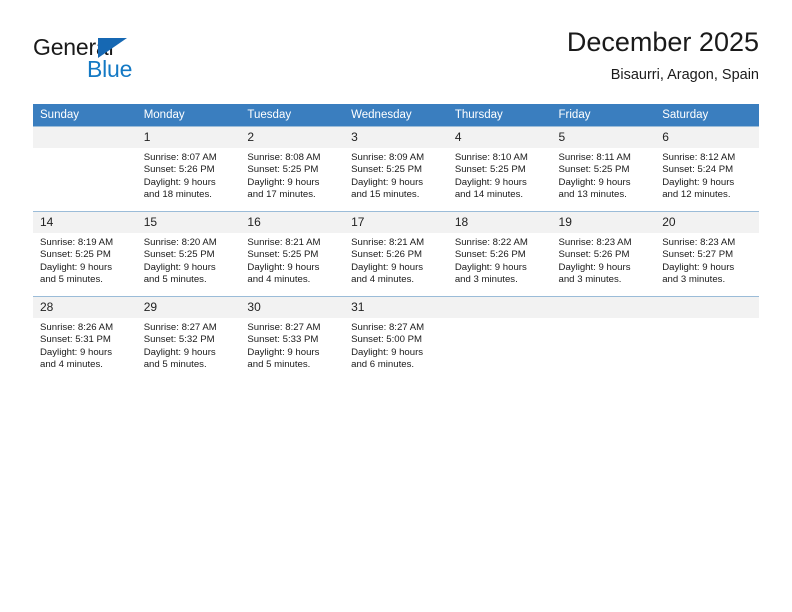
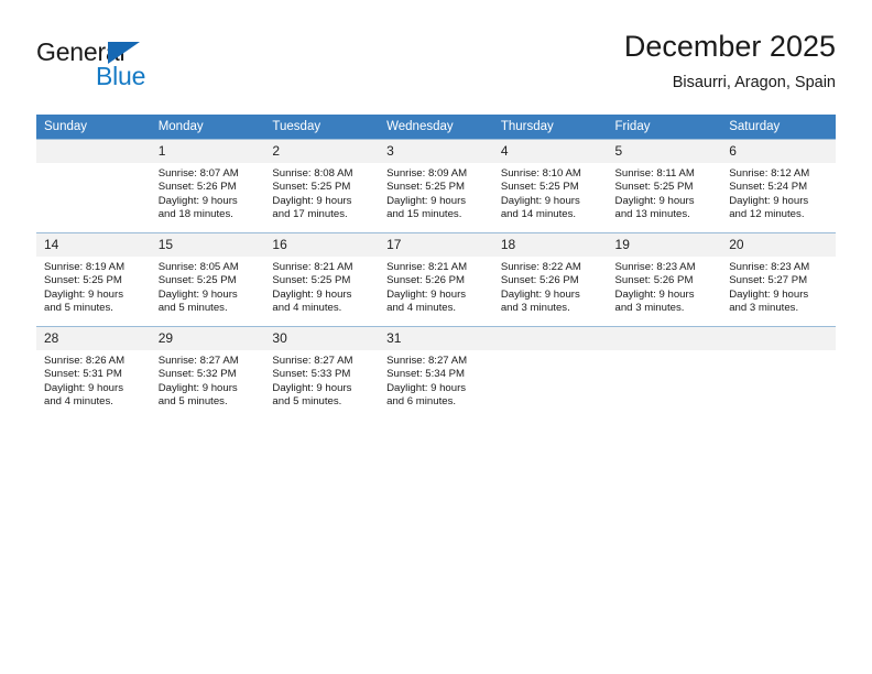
  General
  Blue
  December 2025
  Bisaurri, Aragon, Spain
  Sunday	Monday	Tuesday	Wednesday	Thursday	Friday	Saturday
  	1Sunrise: 8:07 AMSunset: 5:26 PMDaylight: 9 hoursand 18 minutes.	2Sunrise: 8:08 AMSunset: 5:25 PMDaylight: 9 hoursand 17 minutes.	3Sunrise: 8:09 AMSunset: 5:25 PMDaylight: 9 hoursand 15 minutes.	4Sunrise: 8:10 AMSunset: 5:25 PMDaylight: 9 hoursand 14 minutes.	5Sunrise: 8:11 AMSunset: 5:25 PMDaylight: 9 hoursand 13 minutes.	6Sunrise: 8:12 AMSunset: 5:24 PMDaylight: 9 hoursand 12 minutes.
- 14Sunrise: 8:19 AMSunset: 5:25 PMDaylight: 9 hoursand 5 minutes.	15Sunrise: 8:20 AMSunset: 5:25 PMDaylight: 9 hoursand 5 minutes.	16Sunrise: 8:21 AMSunset: 5:25 PMDaylight: 9 hoursand 4 minutes.	17Sunrise: 8:21 AMSunset: 5:26 PMDaylight: 9 hoursand 4 minutes.	18Sunrise: 8:22 AMSunset: 5:26 PMDaylight: 9 hoursand 3 minutes.	19Sunrise: 8:23 AMSunset: 5:26 PMDaylight: 9 hoursand 3 minutes.	20Sunrise: 8:23 AMSunset: 5:27 PMDaylight: 9 hoursand 3 minutes.
+ 14Sunrise: 8:19 AMSunset: 5:25 PMDaylight: 9 hoursand 5 minutes.	15Sunrise: 8:05 AMSunset: 5:25 PMDaylight: 9 hoursand 5 minutes.	16Sunrise: 8:21 AMSunset: 5:25 PMDaylight: 9 hoursand 4 minutes.	17Sunrise: 8:21 AMSunset: 5:26 PMDaylight: 9 hoursand 4 minutes.	18Sunrise: 8:22 AMSunset: 5:26 PMDaylight: 9 hoursand 3 minutes.	19Sunrise: 8:23 AMSunset: 5:26 PMDaylight: 9 hoursand 3 minutes.	20Sunrise: 8:23 AMSunset: 5:27 PMDaylight: 9 hoursand 3 minutes.
- 28Sunrise: 8:26 AMSunset: 5:31 PMDaylight: 9 hoursand 4 minutes.	29Sunrise: 8:27 AMSunset: 5:32 PMDaylight: 9 hoursand 5 minutes.	30Sunrise: 8:27 AMSunset: 5:33 PMDaylight: 9 hoursand 5 minutes.	31Sunrise: 8:27 AMSunset: 5:00 PMDaylight: 9 hoursand 6 minutes.
+ 28Sunrise: 8:26 AMSunset: 5:31 PMDaylight: 9 hoursand 4 minutes.	29Sunrise: 8:27 AMSunset: 5:32 PMDaylight: 9 hoursand 5 minutes.	30Sunrise: 8:27 AMSunset: 5:33 PMDaylight: 9 hoursand 5 minutes.	31Sunrise: 8:27 AMSunset: 5:34 PMDaylight: 9 hoursand 6 minutes.
